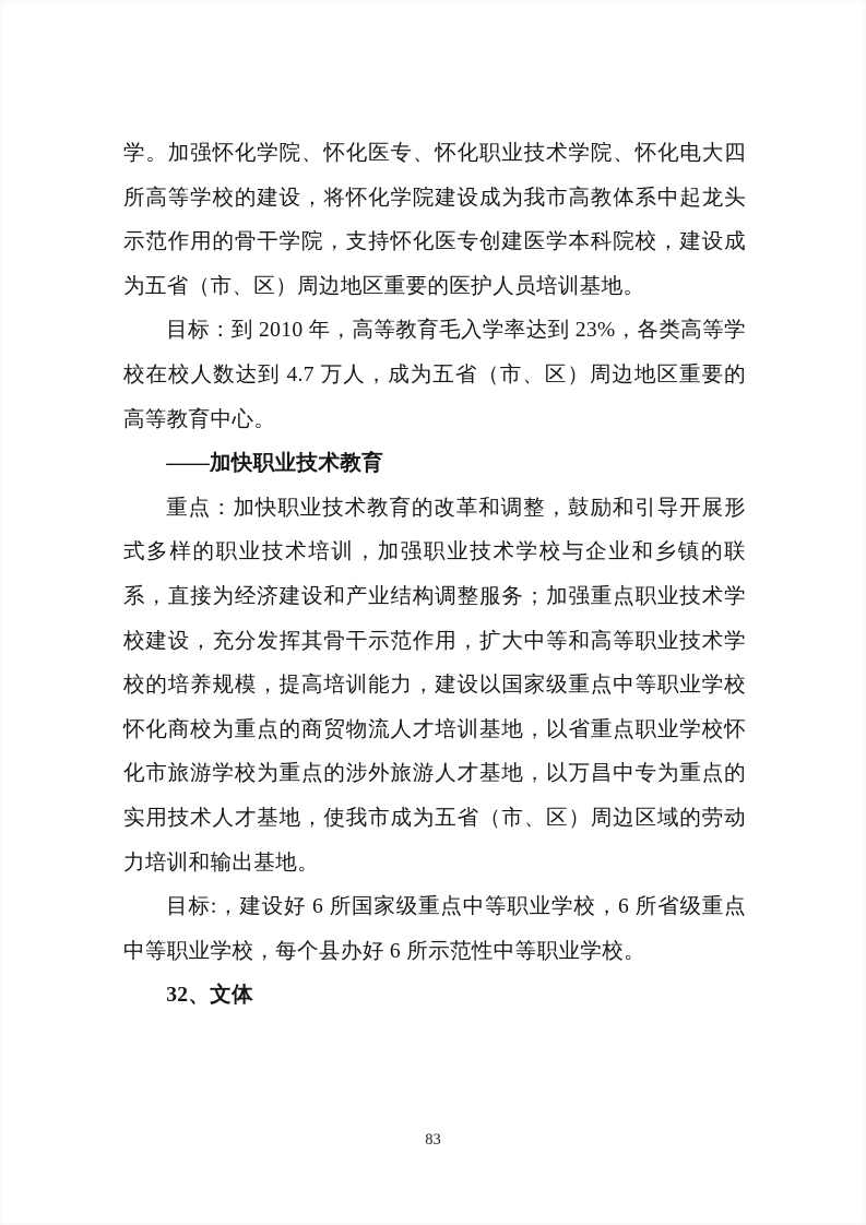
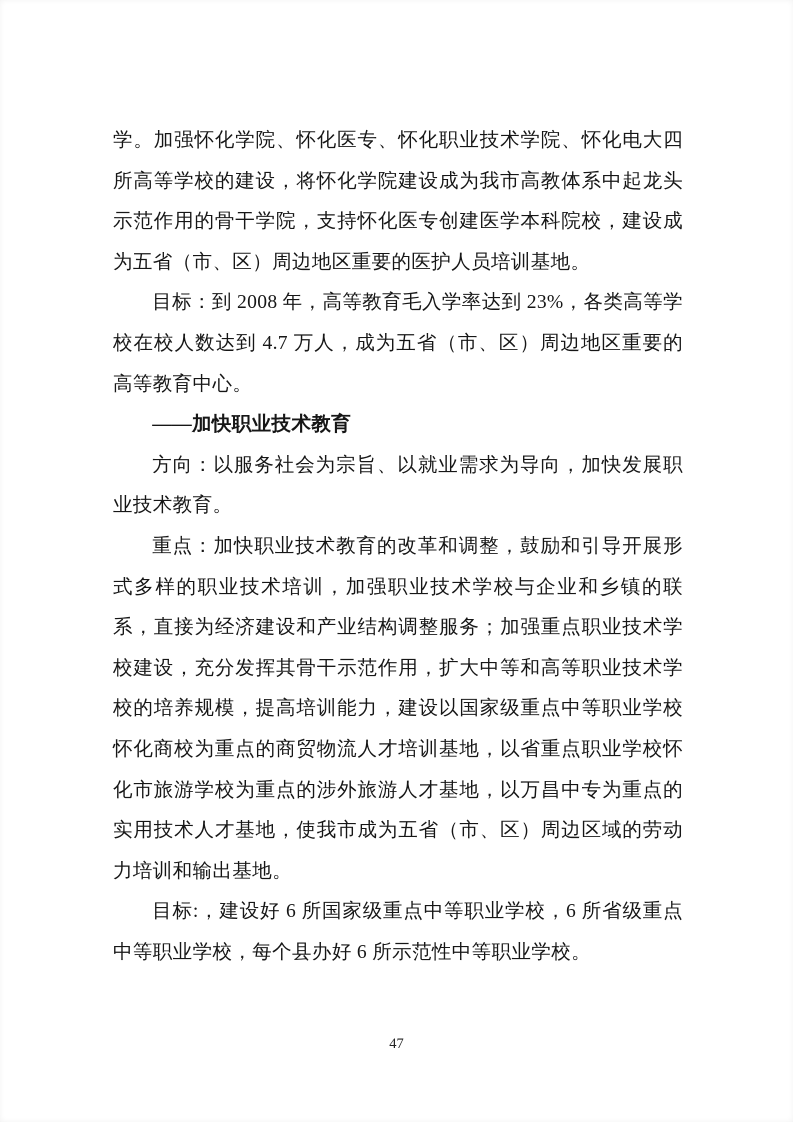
  学。加强怀化学院、怀化医专、怀化职业技术学院、怀化电大四所高等学校的建设，将怀化学院建设成为我市高教体系中起龙头示范作用的骨干学院，支持怀化医专创建医学本科院校，建设成为五省（市、区）周边地区重要的医护人员培训基地。
- 目标：到 2010 年，高等教育毛入学率达到 23%，各类高等学校在校人数达到 4.7 万人，成为五省（市、区）周边地区重要的高等教育中心。
+ 目标：到 2008 年，高等教育毛入学率达到 23%，各类高等学校在校人数达到 4.7 万人，成为五省（市、区）周边地区重要的高等教育中心。
  ——加快职业技术教育
+ 方向：以服务社会为宗旨、以就业需求为导向，加快发展职业技术教育。
  重点：加快职业技术教育的改革和调整，鼓励和引导开展形式多样的职业技术培训，加强职业技术学校与企业和乡镇的联系，直接为经济建设和产业结构调整服务；加强重点职业技术学校建设，充分发挥其骨干示范作用，扩大中等和高等职业技术学校的培养规模，提高培训能力，建设以国家级重点中等职业学校怀化商校为重点的商贸物流人才培训基地，以省重点职业学校怀化市旅游学校为重点的涉外旅游人才基地，以万昌中专为重点的实用技术人才基地，使我市成为五省（市、区）周边区域的劳动力培训和输出基地。
  目标:，建设好 6 所国家级重点中等职业学校，6 所省级重点中等职业学校，每个县办好 6 所示范性中等职业学校。
- 32、文体
- 83
+ 47
